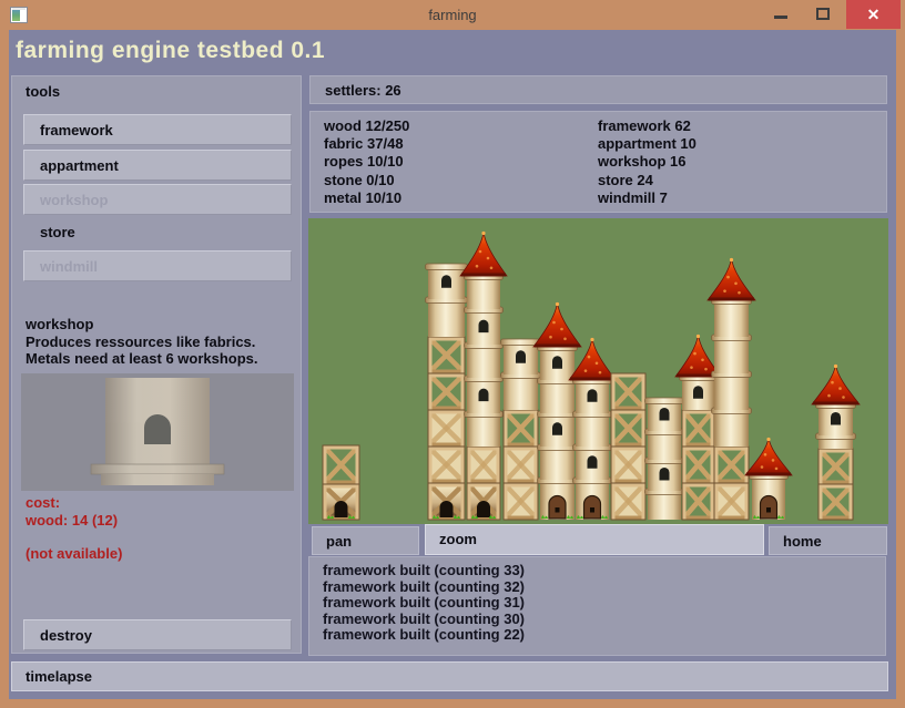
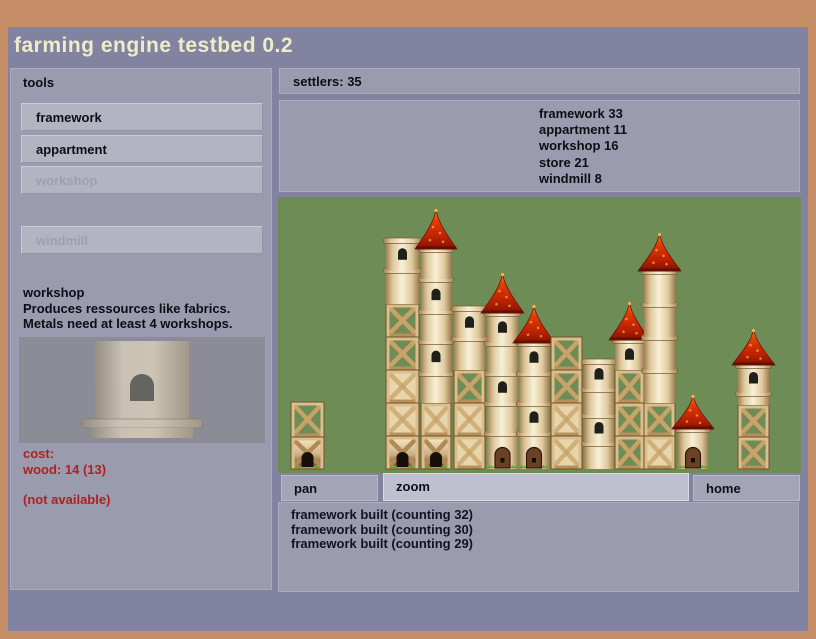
- farming
- ✕
- farming engine testbed 0.1
+ farming engine testbed 0.2
  tools
  framework
  appartment
- store
  workshop
  Produces ressources like fabrics.
- Metals need at least 6 workshops.
+ Metals need at least 4 workshops.
  cost:
- wood: 14 (12)
+ wood: 14 (13)
  (not available)
- destroy
- settlers: 26
+ settlers: 35
- wood 12/250
- fabric 37/48
- ropes 10/10
- stone 0/10
- metal 10/10
- framework 62
+ framework 33
- appartment 10
+ appartment 11
  workshop 16
- store 24
+ store 21
- windmill 7
+ windmill 8
  pan
  zoom
  home
- framework built (counting 33)
  framework built (counting 32)
- framework built (counting 31)
  framework built (counting 30)
- framework built (counting 22)
+ framework built (counting 29)
- timelapse
